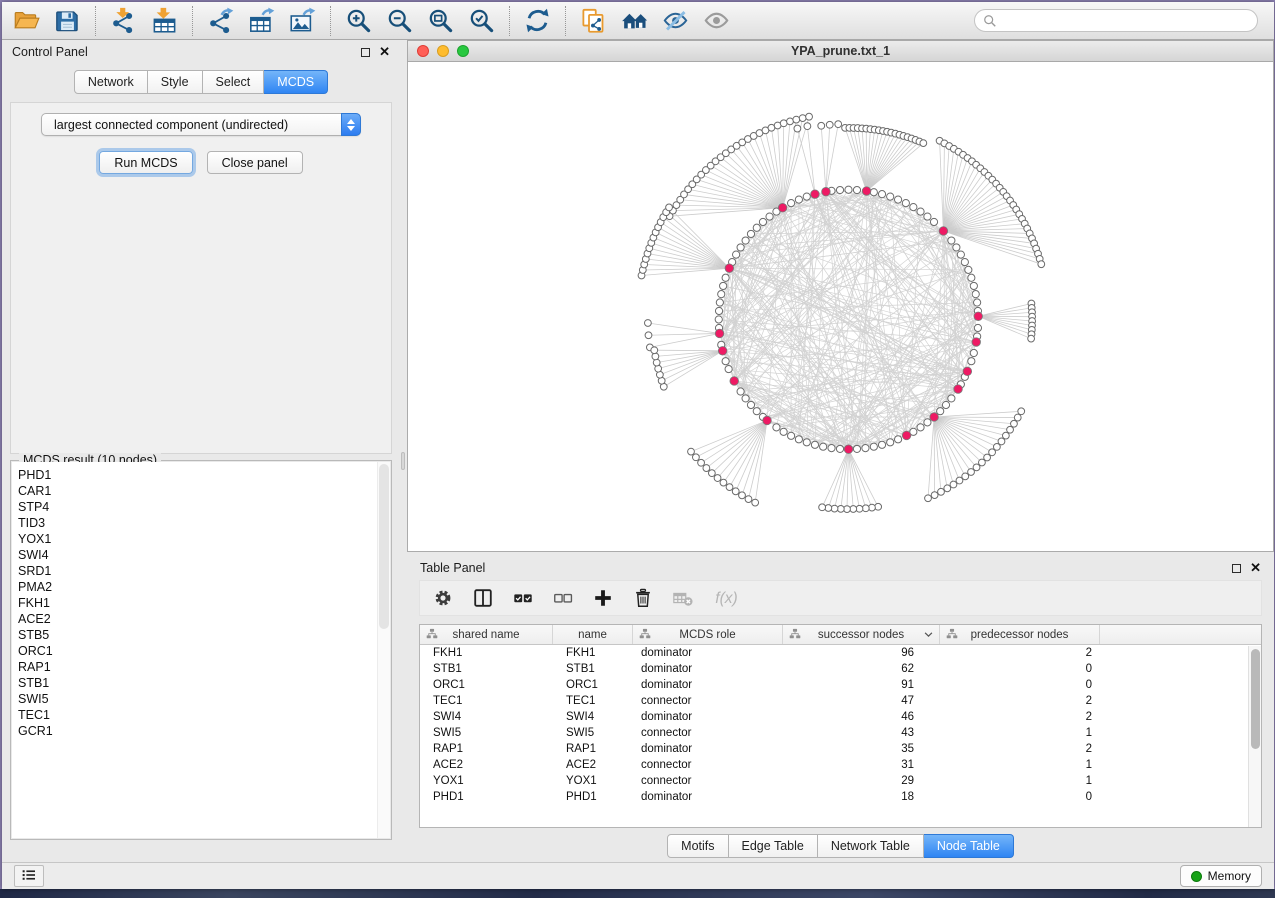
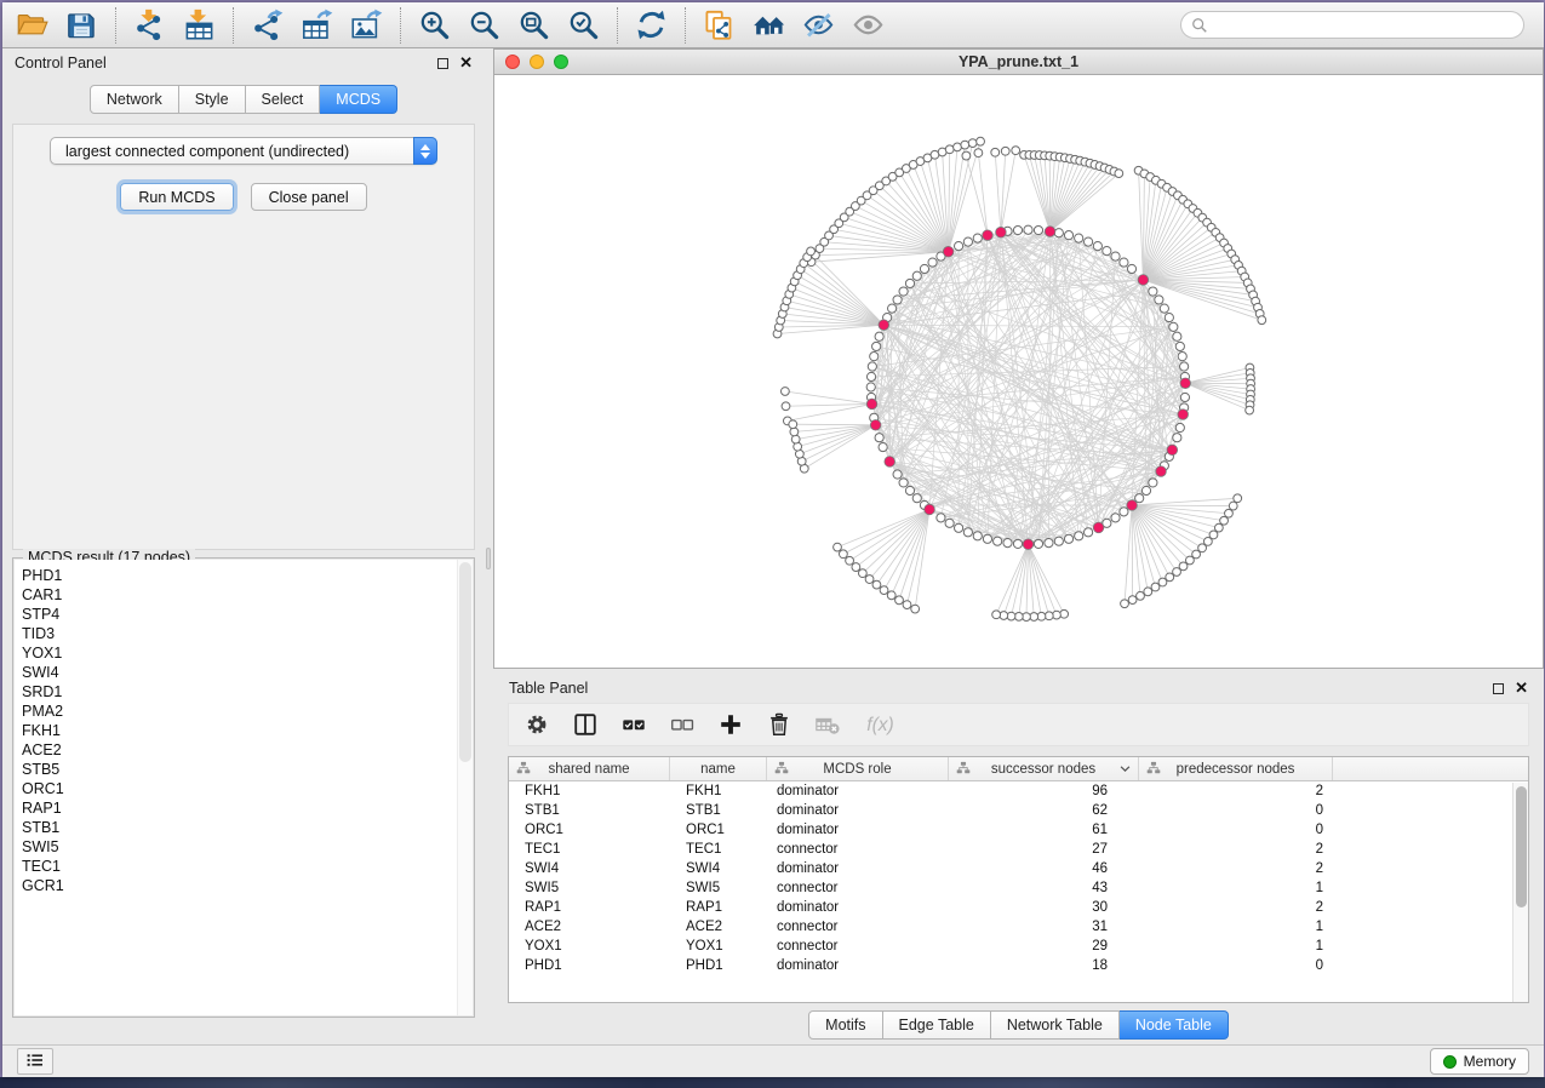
  Control Panel
  Network
  Style
  Select
  MCDS
  largest connected component (undirected)
  Run MCDS
  Close panel
- MCDS result (10 nodes)
+ MCDS result (17 nodes)
  PHD1
  CAR1
  STP4
  TID3
  YOX1
  SWI4
  SRD1
  PMA2
  FKH1
  ACE2
  STB5
  ORC1
  RAP1
  STB1
  SWI5
  TEC1
  GCR1
  YPA_prune.txt_1
  Table Panel
  f(x)
  shared name
  name
  MCDS role
  successor nodes
  predecessor nodes
  FKH1
  FKH1
  dominator
  96
  2
  STB1
  STB1
  dominator
  62
  0
  ORC1
  ORC1
  dominator
- 91
+ 61
  0
  TEC1
  TEC1
  connector
- 47
+ 27
  2
  SWI4
  SWI4
  dominator
  46
  2
  SWI5
  SWI5
  connector
  43
  1
  RAP1
  RAP1
  dominator
- 35
+ 30
  2
  ACE2
  ACE2
  connector
  31
  1
  YOX1
  YOX1
  connector
  29
  1
  PHD1
  PHD1
  dominator
  18
  0
  Motifs
  Edge Table
  Network Table
  Node Table
  Memory
